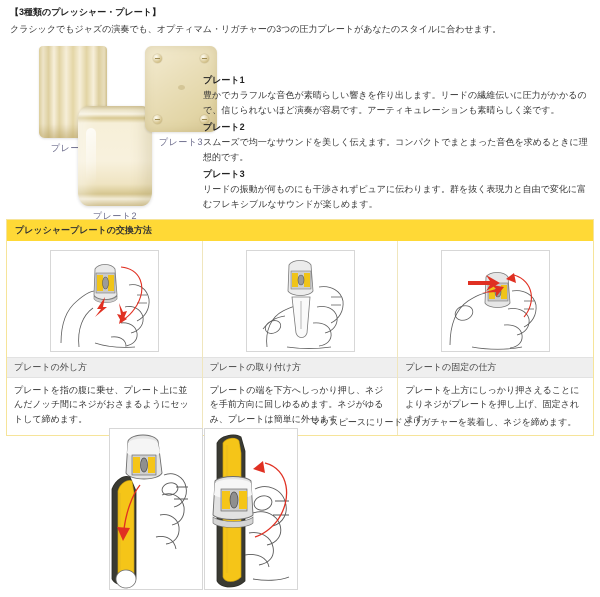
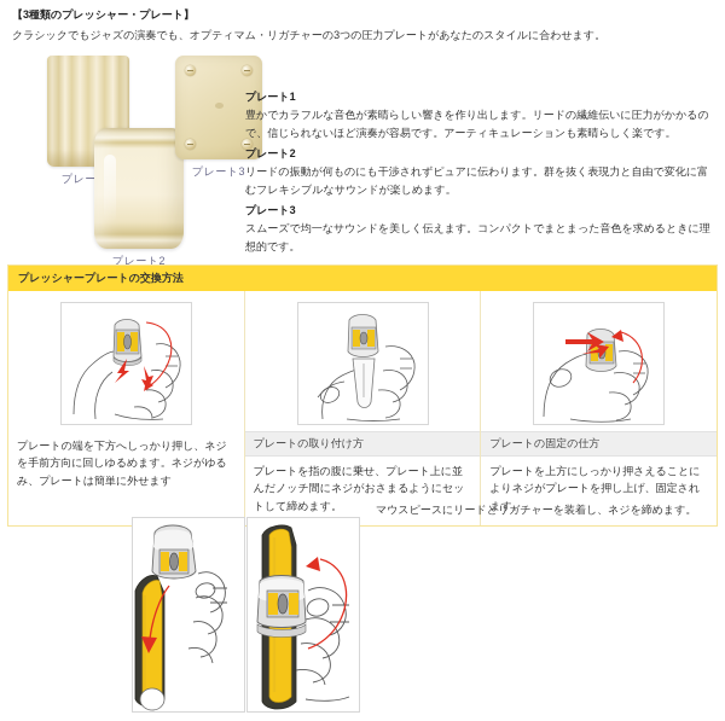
  【3種類のプレッシャー・プレート】
  クラシックでもジャズの演奏でも、オプティマム・リガチャーの3つの圧力プレートがあなたのスタイルに合わせます。
  プレート2
  プレート3
  プレート1
  豊かでカラフルな音色が素晴らしい響きを作り出します。リードの繊維伝いに圧力がかかるので、信じられないほど演奏が容易です。アーティキュレーションも素晴らしく楽です。
  プレート2
- スムーズで均一なサウンドを美しく伝えます。コンパクトでまとまった音色を求めるときに理想的です。
+ リードの振動が何ものにも干渉されずピュアに伝わります。群を抜く表現力と自由で変化に富むフレキシブルなサウンドが楽しめます。
  プレート3
- リードの振動が何ものにも干渉されずピュアに伝わります。群を抜く表現力と自由で変化に富むフレキシブルなサウンドが楽しめます。
+ スムーズで均一なサウンドを美しく伝えます。コンパクトでまとまった音色を求めるときに理想的です。
  プレッシャープレートの交換方法
- プレートの外し方
- プレートを指の腹に乗せ、プレート上に並んだノッチ間にネジがおさまるようにセットして締めます。
+ プレートの端を下方へしっかり押し、ネジを手前方向に回しゆるめます。ネジがゆるみ、プレートは簡単に外せます
  プレートの取り付け方
- プレートの端を下方へしっかり押し、ネジを手前方向に回しゆるめます。ネジがゆるみ、プレートは簡単に外せます
+ プレートを指の腹に乗せ、プレート上に並んだノッチ間にネジがおさまるようにセットして締めます。
  プレートの固定の仕方
  プレートを上方にしっかり押さえることによりネジがプレートを押し上げ、固定されます。
  マウスピースにリードとリガチャーを装着し、ネジを締めます。
